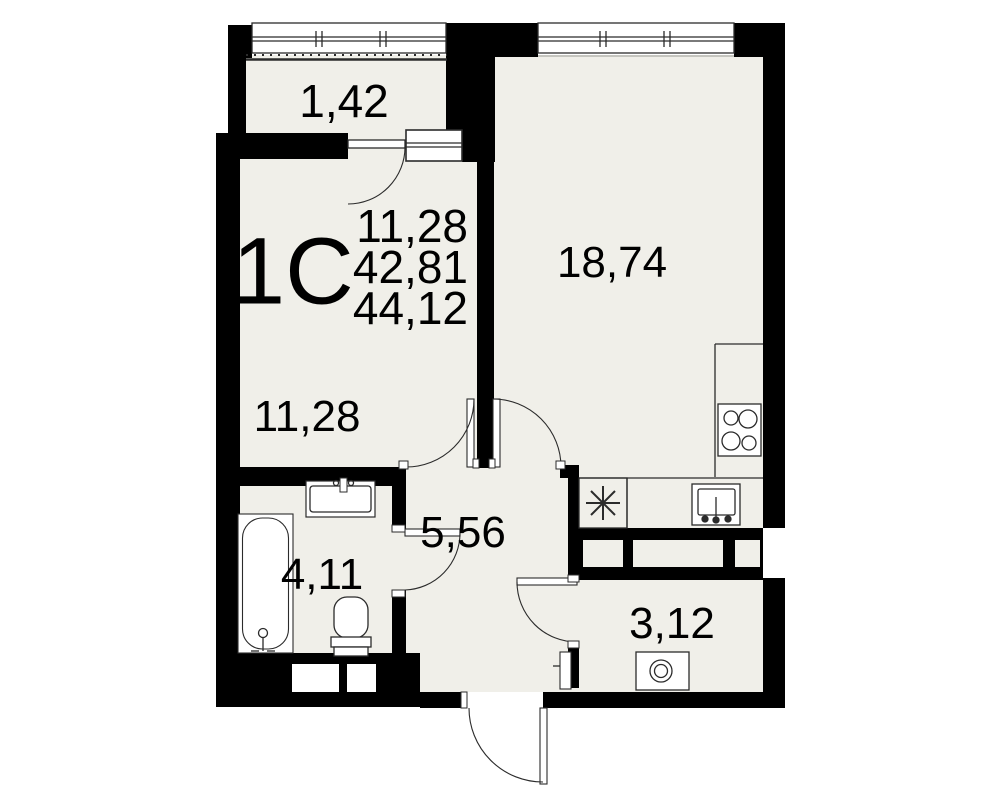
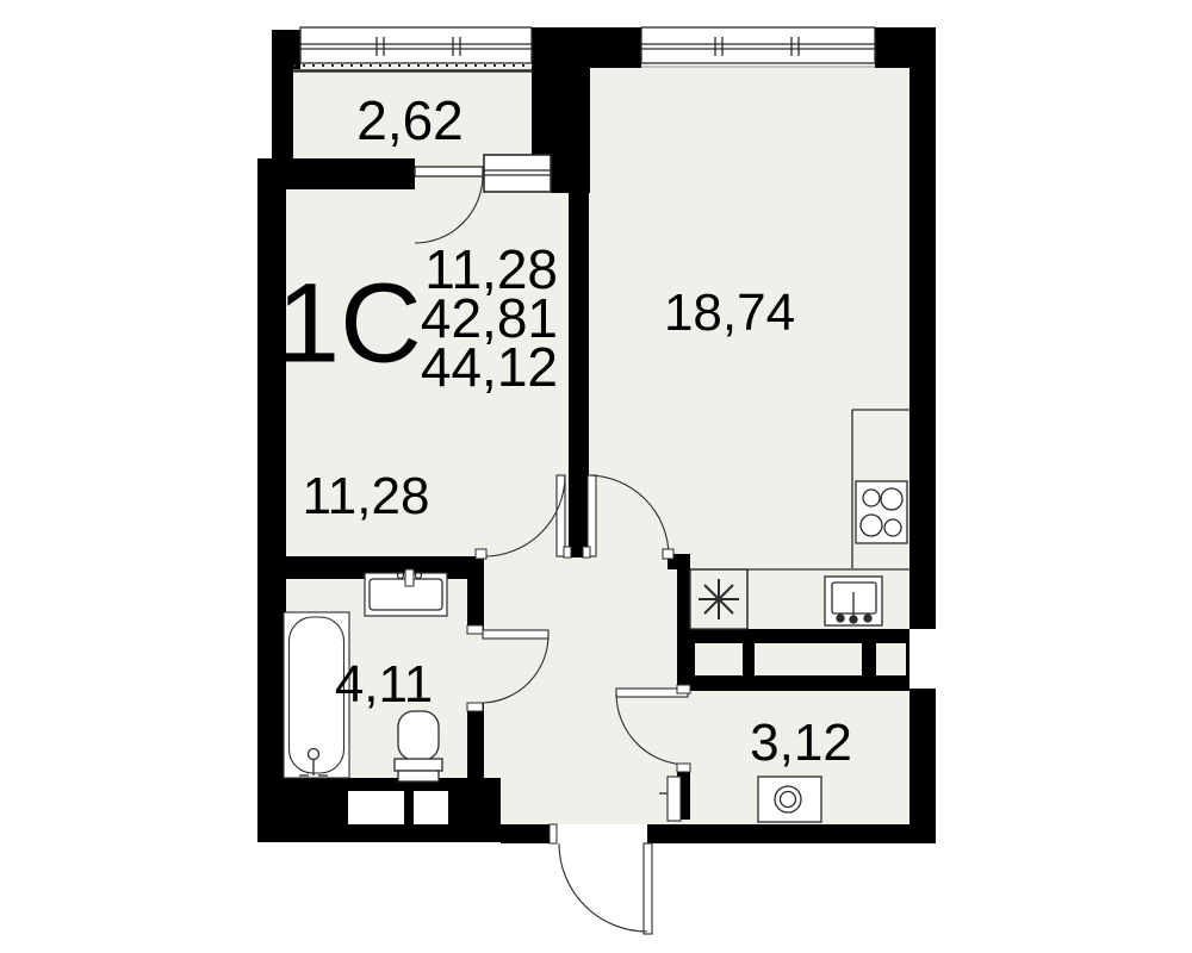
- 1,42
+ 2,62
  18,74
  11,28
- 5,56
  4,11
  3,12
  1С
  11,28
  42,81
  44,12
